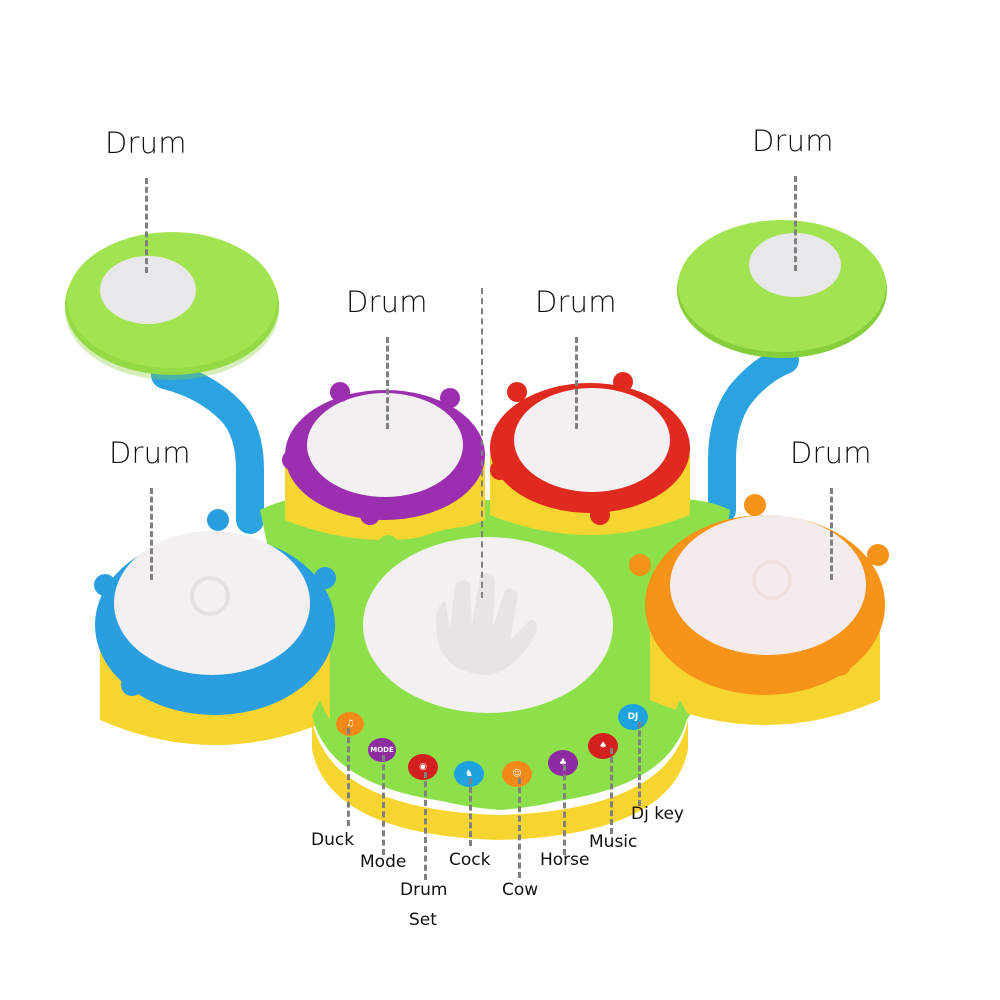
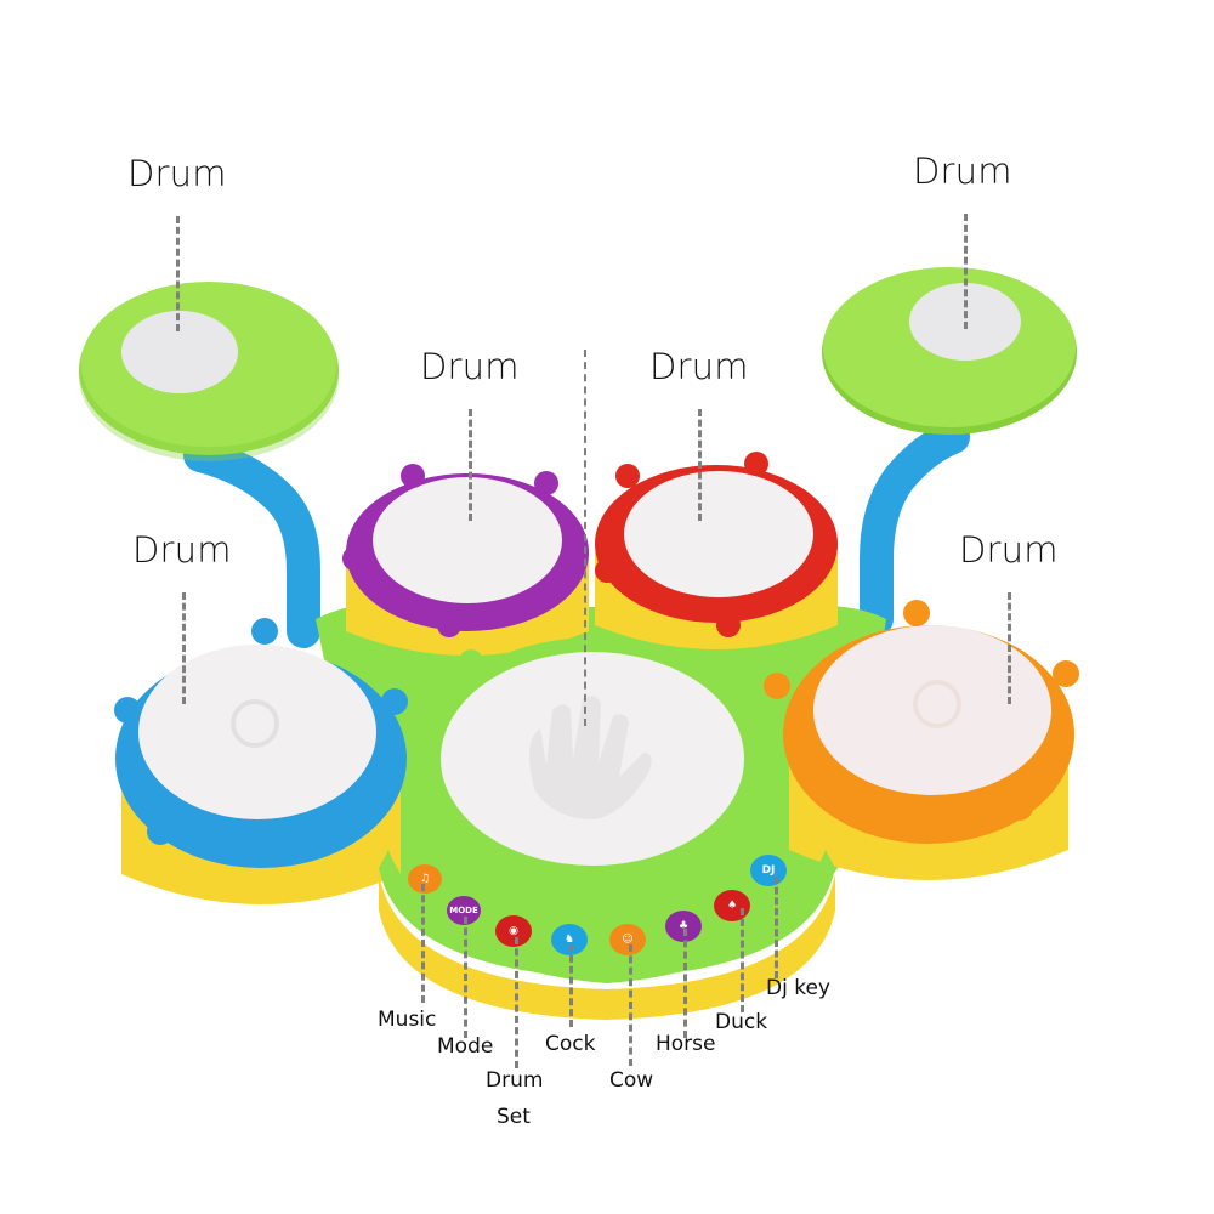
  ♫
  MODE
  ◉
  ♞
  ☺
  ♣
  ♠
  DJ
  Drum
  Drum
  Drum
  Drum
  Drum
  Drum
- Duck
+ Music
  Mode
  Drum
  Set
  Cock
  Cow
  Horse
- Music
+ Duck
  Dj key
